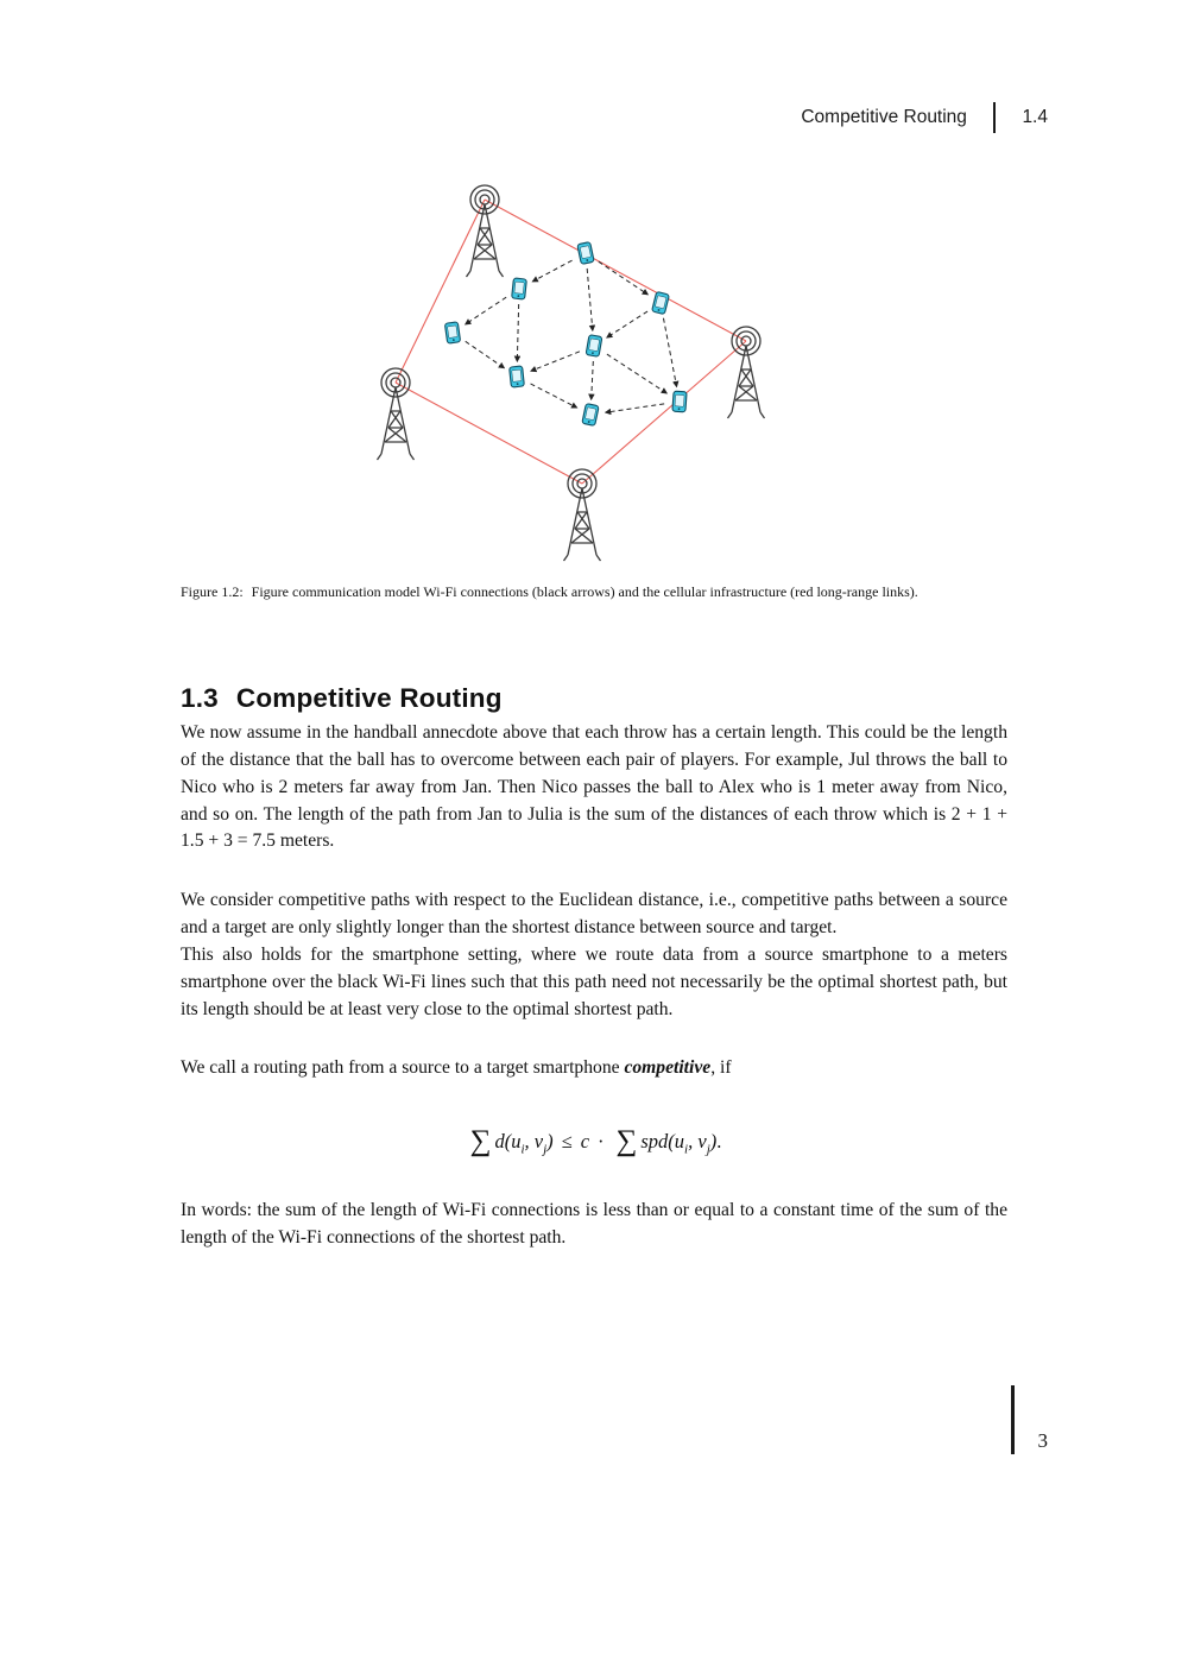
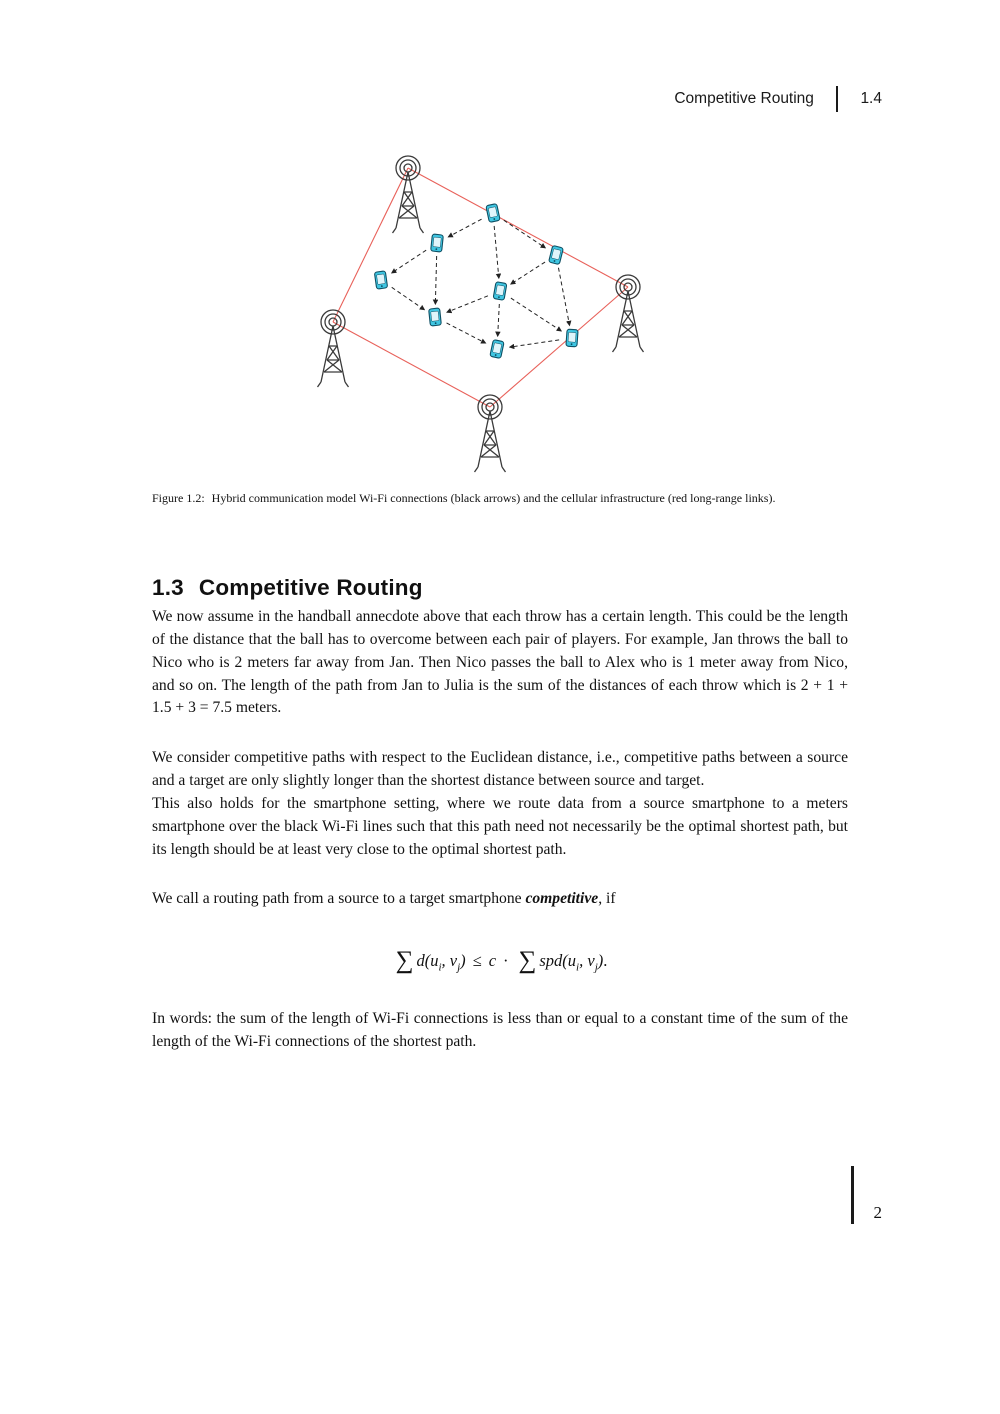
  Competitive Routing
  1.4
  Figure 1.2:
- Figure communication model Wi-Fi connections (black arrows) and the cellular infrastructure (red long-range links).
+ Hybrid communication model Wi-Fi connections (black arrows) and the cellular infrastructure (red long-range links).
  1.3
  Competitive Routing
- We now assume in the handball annecdote above that each throw has a certain length. This could be the length of the distance that the ball has to overcome between each pair of players. For example, Jul throws the ball to Nico who is 2 meters far away from Jan. Then Nico passes the ball to Alex who is 1 meter away from Nico, and so on. The length of the path from Jan to Julia is the sum of the distances of each throw which is 2 + 1 + 1.5 + 3 = 7.5 meters.
+ We now assume in the handball annecdote above that each throw has a certain length. This could be the length of the distance that the ball has to overcome between each pair of players. For example, Jan throws the ball to Nico who is 2 meters far away from Jan. Then Nico passes the ball to Alex who is 1 meter away from Nico, and so on. The length of the path from Jan to Julia is the sum of the distances of each throw which is 2 + 1 + 1.5 + 3 = 7.5 meters.
  We consider competitive paths with respect to the Euclidean distance, i.e., competitive paths between a source and a target are only slightly longer than the shortest distance between source and target.
  This also holds for the smartphone setting, where we route data from a source smartphone to a meters smartphone over the black Wi-Fi lines such that this path need not necessarily be the optimal shortest path, but its length should be at least very close to the optimal shortest path.
  We call a routing path from a source to a target smartphone competitive, if
  ∑ d(ui, vj) ≤ c · ∑ spd(ui, vj).
  In words: the sum of the length of Wi-Fi connections is less than or equal to a constant time of the sum of the length of the Wi-Fi connections of the shortest path.
- 3
+ 2
